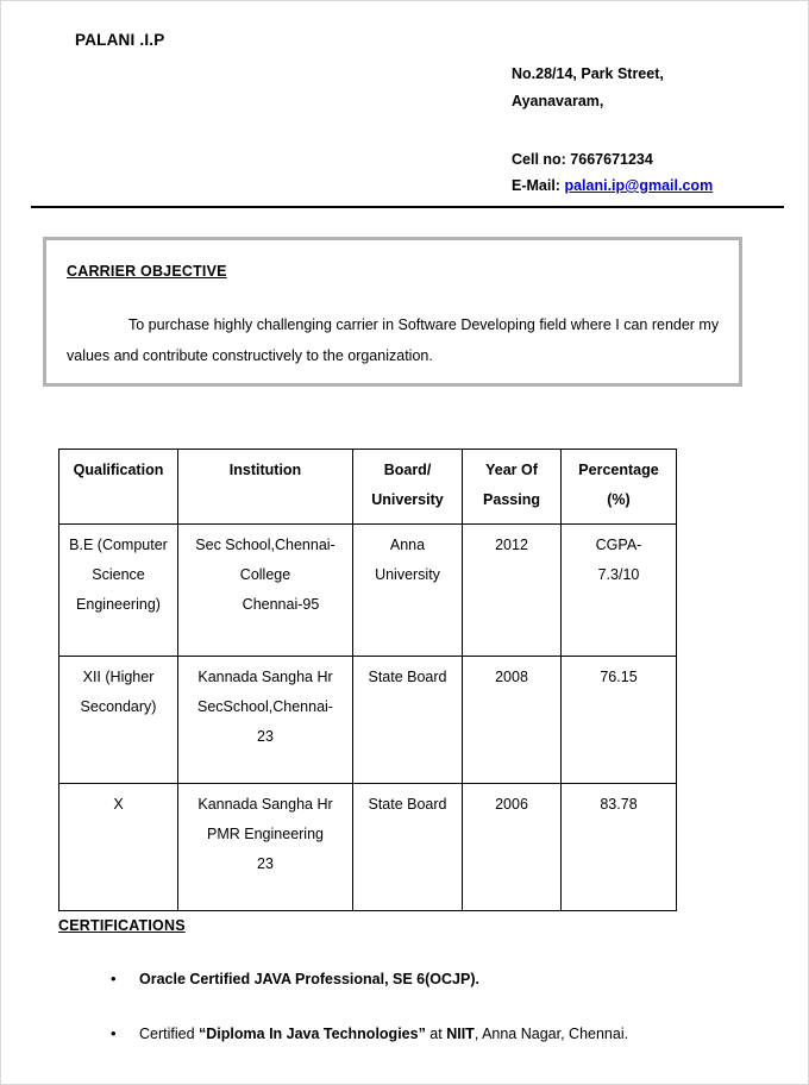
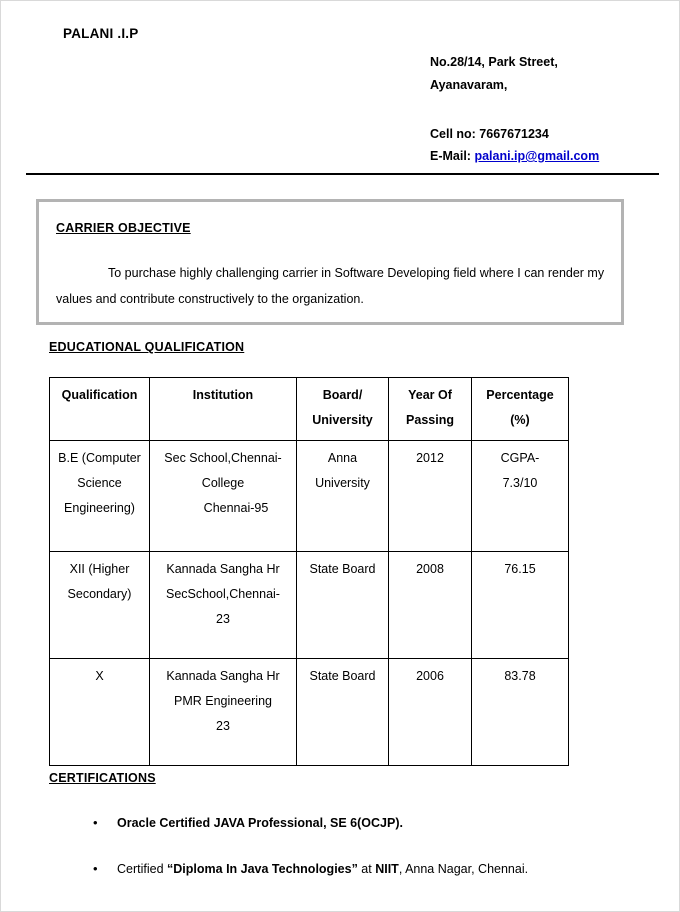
  PALANI .I.P
  No.28/14, Park Street,
  Ayanavaram,
  Cell no: 7667671234
  E-Mail: palani.ip@gmail.com
  CARRIER OBJECTIVE
  To purchase highly challenging carrier in Software Developing field where I can render my values and contribute constructively to the organization.
+ EDUCATIONAL QUALIFICATION
  Qualification	Institution	Board/ University	Year Of Passing	Percentage (%)
  B.E (Computer Science Engineering)	Sec School,Chennai- College Chennai-95	Anna University	2012	CGPA- 7.3/10
  XII (Higher Secondary)	Kannada Sangha Hr SecSchool,Chennai- 23	State Board	2008	76.15
  X	Kannada Sangha Hr PMR Engineering 23	State Board	2006	83.78
  CERTIFICATIONS
  •
  Oracle Certified JAVA Professional, SE 6(OCJP).
  •
  Certified “Diploma In Java Technologies” at NIIT, Anna Nagar, Chennai.
